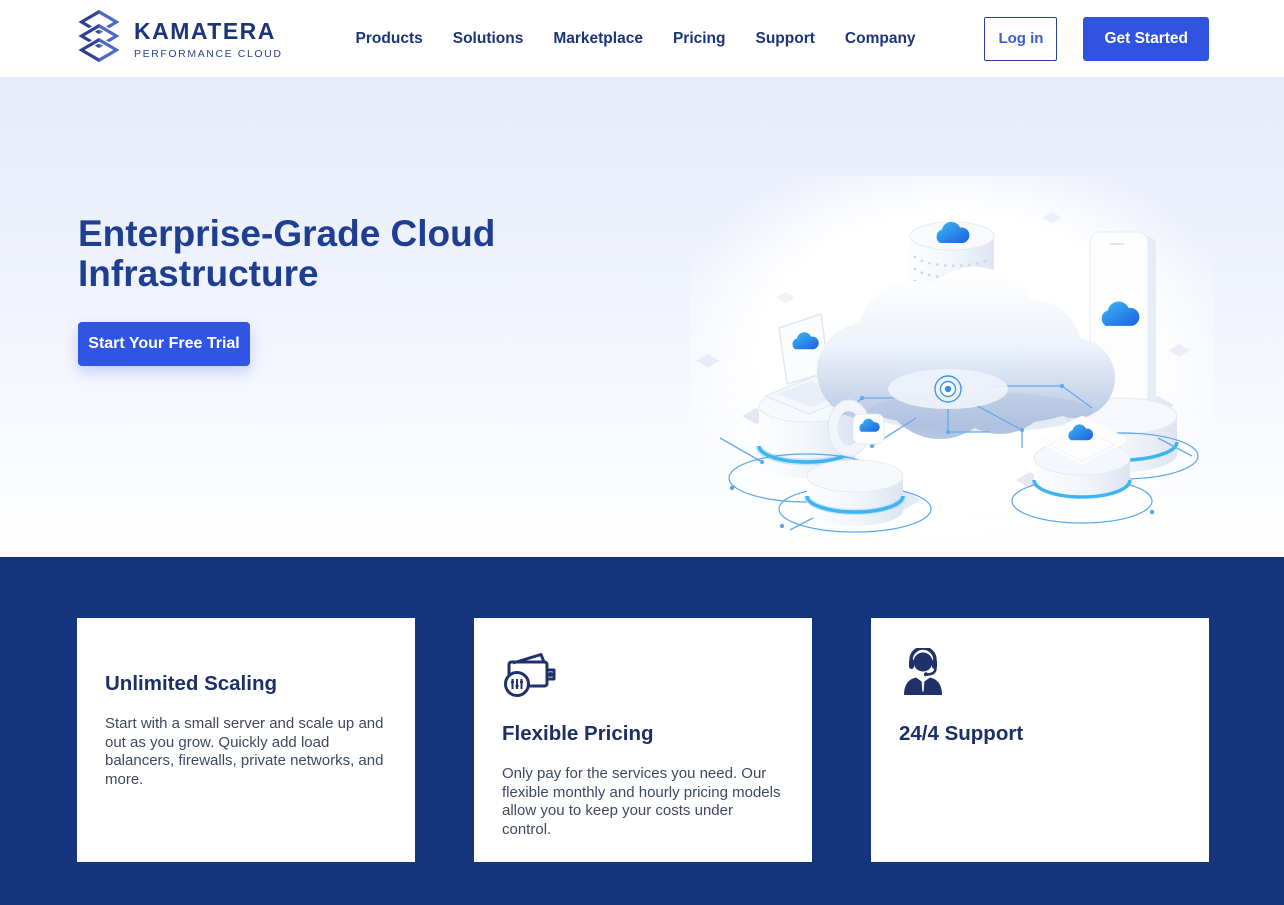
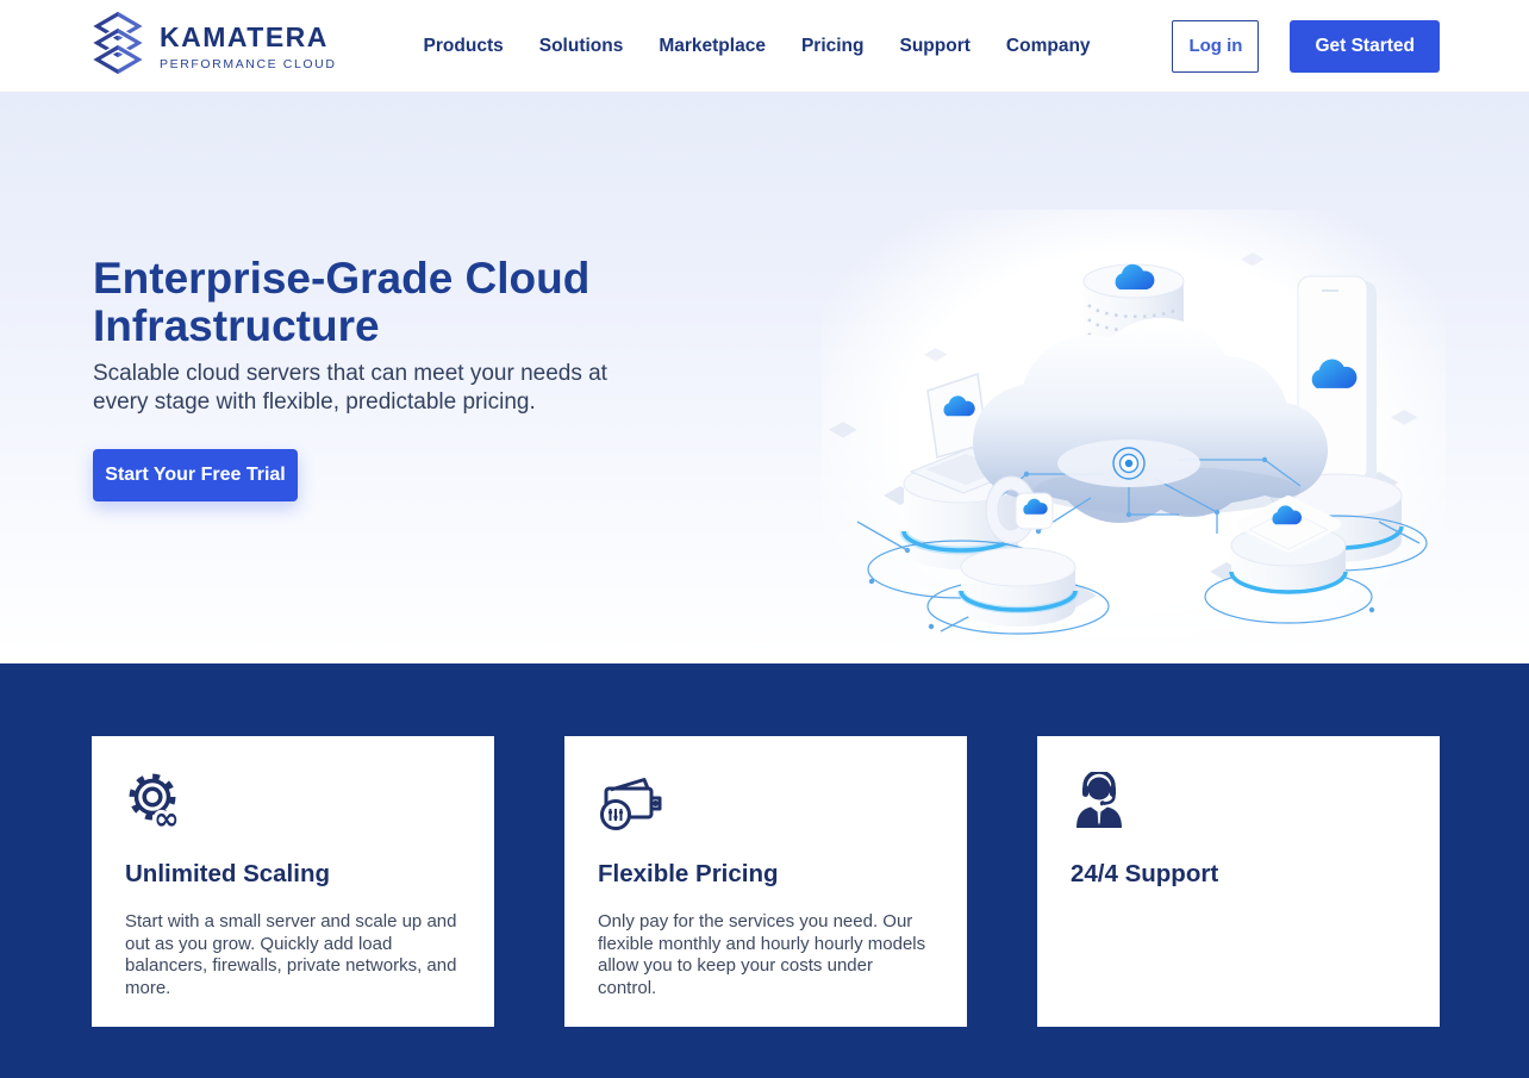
  KAMATERA
  PERFORMANCE CLOUD
  Products
  Solutions
  Marketplace
  Pricing
  Support
  Company
  Log in
  Get Started
  Enterprise-Grade Cloud Infrastructure
+ Scalable cloud servers that can meet your needs at every stage with flexible, predictable pricing.
  Start Your Free Trial
+ ∞
  Unlimited Scaling
  Start with a small server and scale up and out as you grow. Quickly add load balancers, firewalls, private networks, and more.
  Flexible Pricing
- Only pay for the services you need. Our flexible monthly and hourly pricing models allow you to keep your costs under control.
+ Only pay for the services you need. Our flexible monthly and hourly hourly models allow you to keep your costs under control.
  24/4 Support
